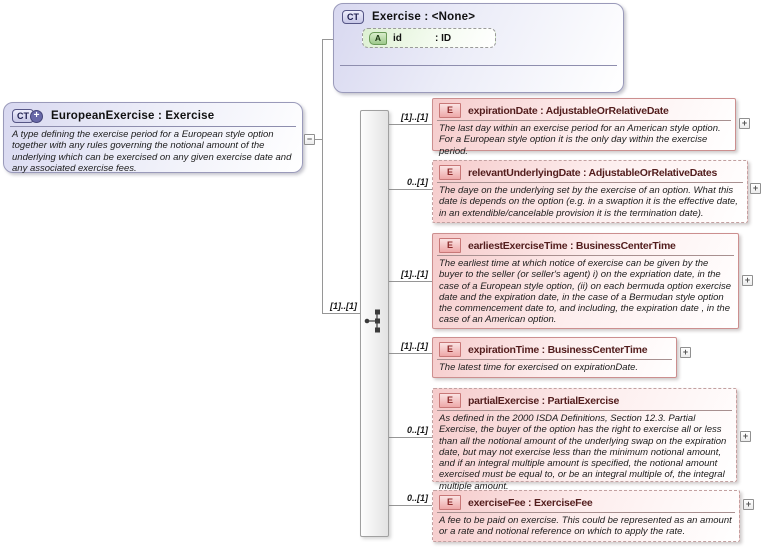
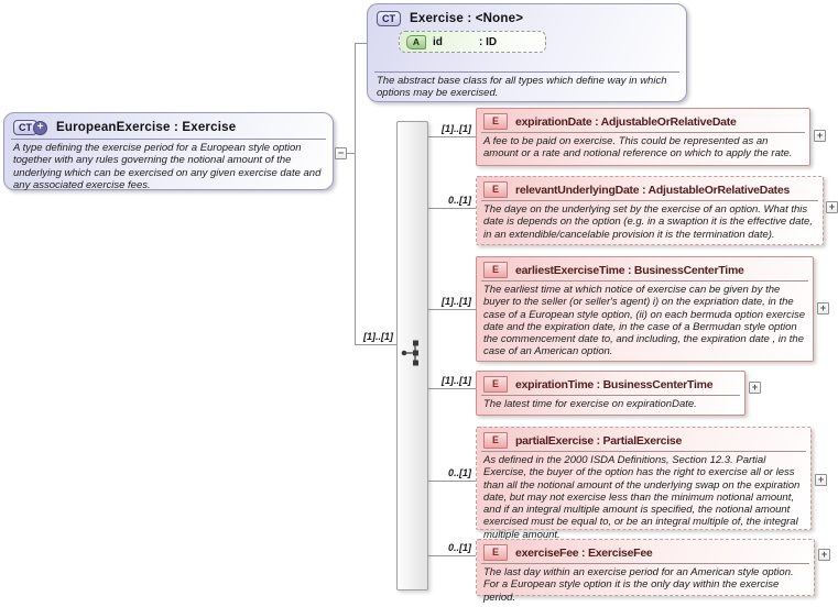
  CT
  Exercise : <None>
  A
  id
  : ID
+ The abstract base class for all types which define way in which options may be exercised.
  CT
  +
  EuropeanExercise : Exercise
  A type defining the exercise period for a European style option together with any rules governing the notional amount of the underlying which can be exercised on any given exercise date and any associated exercise fees.
  −
  [1]..[1]
  [1]..[1]
  0..[1]
  [1]..[1]
  [1]..[1]
  0..[1]
  0..[1]
  E
  expirationDate : AdjustableOrRelativeDate
- The last day within an exercise period for an American style option. For a European style option it is the only day within the exercise period.
+ A fee to be paid on exercise. This could be represented as an amount or a rate and notional reference on which to apply the rate.
  +
  E
  relevantUnderlyingDate : AdjustableOrRelativeDates
  The daye on the underlying set by the exercise of an option. What this date is depends on the option (e.g. in a swaption it is the effective date, in an extendible/cancelable provision it is the termination date).
  +
  E
  earliestExerciseTime : BusinessCenterTime
  The earliest time at which notice of exercise can be given by the buyer to the seller (or seller's agent) i) on the expriation date, in the case of a European style option, (ii) on each bermuda option exercise date and the expiration date, in the case of a Bermudan style option the commencement date to, and including, the expiration date , in the case of an American option.
  +
  E
  expirationTime : BusinessCenterTime
- The latest time for exercised on expirationDate.
+ The latest time for exercise on expirationDate.
  +
  E
  partialExercise : PartialExercise
  As defined in the 2000 ISDA Definitions, Section 12.3. Partial Exercise, the buyer of the option has the right to exercise all or less than all the notional amount of the underlying swap on the expiration date, but may not exercise less than the minimum notional amount, and if an integral multiple amount is specified, the notional amount exercised must be equal to, or be an integral multiple of, the integral multiple amount.
  +
  E
  exerciseFee : ExerciseFee
- A fee to be paid on exercise. This could be represented as an amount or a rate and notional reference on which to apply the rate.
+ The last day within an exercise period for an American style option. For a European style option it is the only day within the exercise period.
  +
